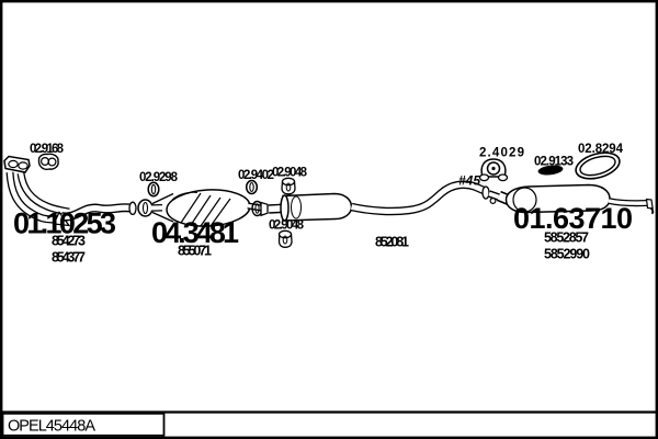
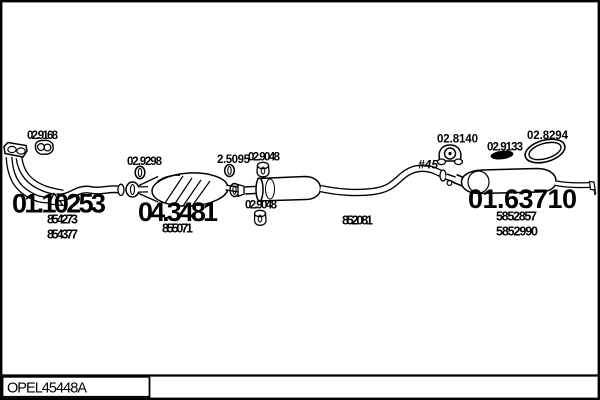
  02.9168
  01.10253
  854273
  854377
  02.9298
  04.3481
  855071
- 02.9402
+ 2.5095
  02.9048
  02.9048
  852081
  #45
- 2.4029
+ 02.8140
  02.9133
  02.8294
  01.63710
  5852857
  5852990
  OPEL45448A
